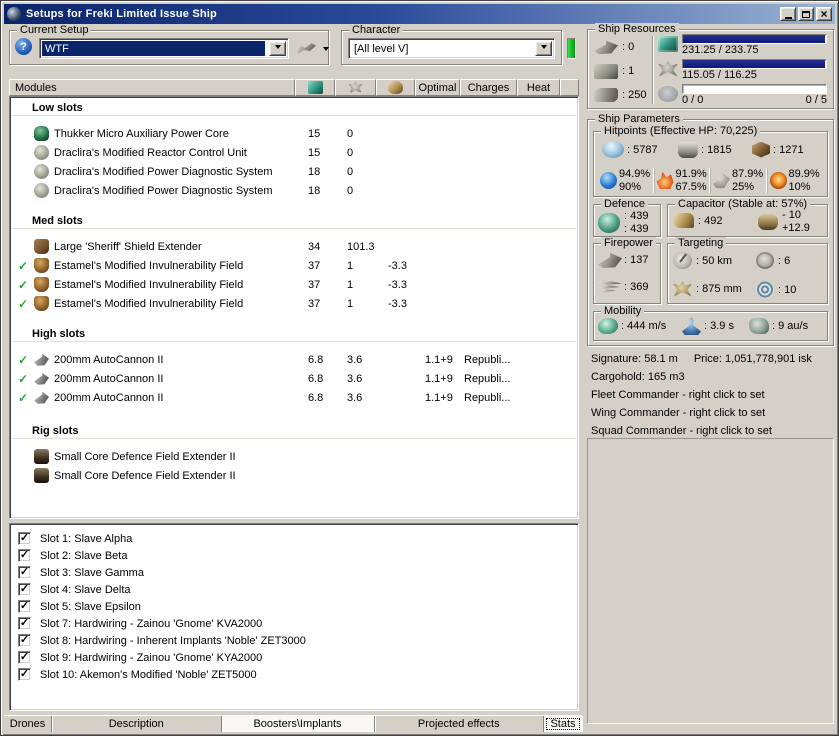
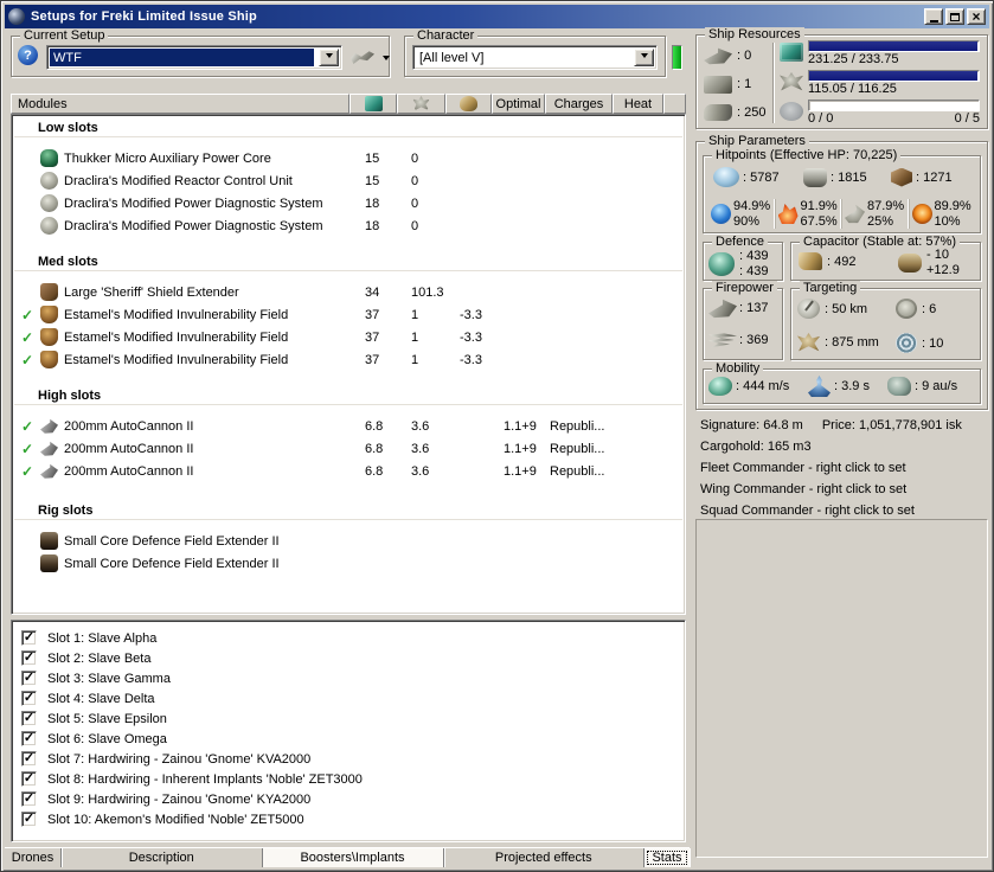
  Setups for Freki Limited Issue Ship
  Current Setup
  WTF
  Character
  [All level V]
  Modules
  Optimal
  Charges
  Heat
  Low slots
  Thukker Micro Auxiliary Power Core
  15
  0
  Draclira's Modified Reactor Control Unit
  15
  0
  Draclira's Modified Power Diagnostic System
  18
  0
  Draclira's Modified Power Diagnostic System
  18
  0
  Med slots
  Large 'Sheriff' Shield Extender
  34
  101.3
  Estamel's Modified Invulnerability Field
  37
  1
  -3.3
  Estamel's Modified Invulnerability Field
  37
  1
  -3.3
  Estamel's Modified Invulnerability Field
  37
  1
  -3.3
  High slots
  200mm AutoCannon II
  6.8
  3.6
  1.1+9
  Republi...
  200mm AutoCannon II
  6.8
  3.6
  1.1+9
  Republi...
  200mm AutoCannon II
  6.8
  3.6
  1.1+9
  Republi...
  Rig slots
  Small Core Defence Field Extender II
  Small Core Defence Field Extender II
  Slot 1: Slave Alpha
  Slot 2: Slave Beta
  Slot 3: Slave Gamma
  Slot 4: Slave Delta
  Slot 5: Slave Epsilon
+ Slot 6: Slave Omega
  Slot 7: Hardwiring - Zainou 'Gnome' KVA2000
  Slot 8: Hardwiring - Inherent Implants 'Noble' ZET3000
  Slot 9: Hardwiring - Zainou 'Gnome' KYA2000
  Slot 10: Akemon's Modified 'Noble' ZET5000
  Drones
  Description
  Boosters\Implants
  Projected effects
  Stats
  Ship Resources
  : 0
  : 1
  : 250
  231.25 / 233.75
  115.05 / 116.25
  0 / 0
  0 / 5
  Ship Parameters
  Hitpoints (Effective HP: 70,225)
  : 5787
  : 1815
  : 1271
  94.9%
  90%
  91.9%
  67.5%
  87.9%
  25%
  89.9%
  10%
  Defence
  : 439
  : 439
  Capacitor (Stable at: 57%)
  : 492
  - 10
  +12.9
  Firepower
  : 137
  : 369
  Targeting
  : 50 km
  : 6
  : 875 mm
  : 10
  Mobility
  : 444 m/s
  : 3.9 s
  : 9 au/s
- Signature: 58.1 m
+ Signature: 64.8 m
  Price: 1,051,778,901 isk
  Cargohold: 165 m3
  Fleet Commander - right click to set
  Wing Commander - right click to set
  Squad Commander - right click to set
